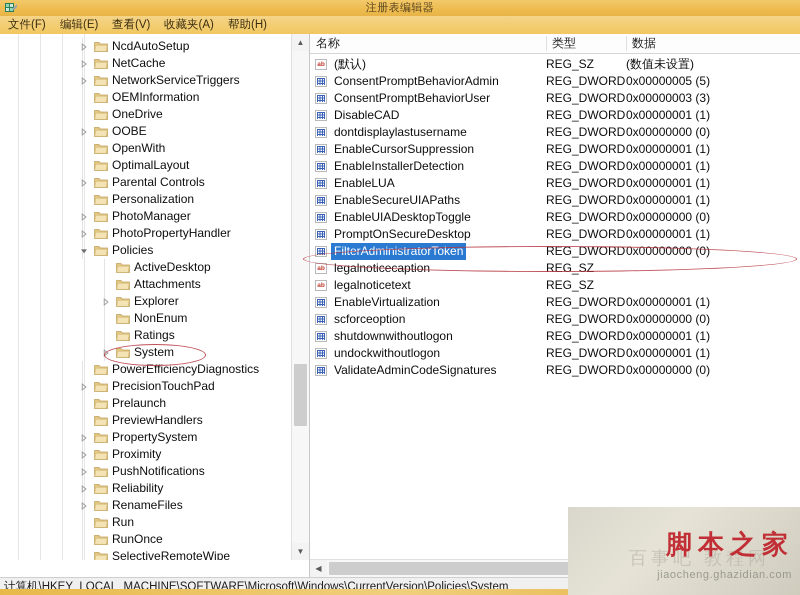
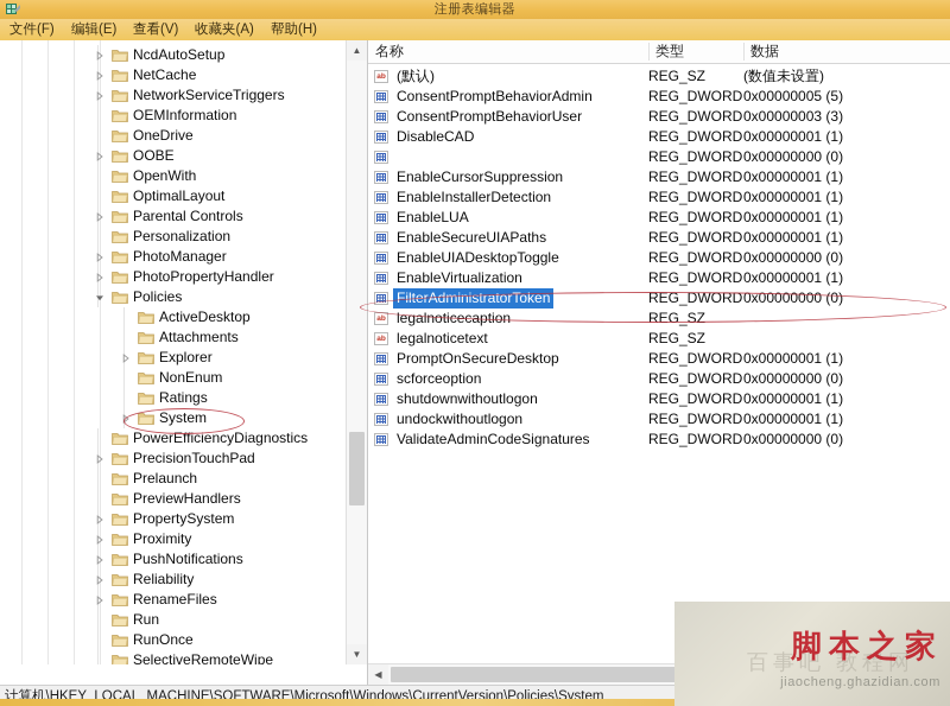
  注册表编辑器
  文件(F)
  编辑(E)
  查看(V)
  收藏夹(A)
  帮助(H)
  NcdAutoSetup
  NetCache
  NetworkServiceTriggers
  OEMInformation
  OneDrive
  OOBE
  OpenWith
  OptimalLayout
  Parental Controls
  Personalization
  PhotoManager
  PhotoPropertyHandler
  Policies
  ActiveDesktop
  Attachments
  Explorer
  NonEnum
  Ratings
  System
  PowerEfficiencyDiagnostics
  PrecisionTouchPad
  Prelaunch
  PreviewHandlers
  PropertySystem
  Proximity
  PushNotifications
  Reliability
  RenameFiles
  Run
  RunOnce
  SelectiveRemoteWipe
  ▲
  ▼
  名称
  类型
  数据
  (默认)
  REG_SZ
  (数值未设置)
  ConsentPromptBehaviorAdmin
  REG_DWORD
  0x00000005 (5)
  ConsentPromptBehaviorUser
  REG_DWORD
  0x00000003 (3)
  DisableCAD
  REG_DWORD
  0x00000001 (1)
- dontdisplaylastusername
  REG_DWORD
  0x00000000 (0)
  EnableCursorSuppression
  REG_DWORD
  0x00000001 (1)
  EnableInstallerDetection
  REG_DWORD
  0x00000001 (1)
  EnableLUA
  REG_DWORD
  0x00000001 (1)
  EnableSecureUIAPaths
  REG_DWORD
  0x00000001 (1)
  EnableUIADesktopToggle
  REG_DWORD
  0x00000000 (0)
- PromptOnSecureDesktop
+ EnableVirtualization
  REG_DWORD
  0x00000001 (1)
  FilterAdministratorToken
  REG_DWORD
  0x00000000 (0)
  legalnoticecaption
  REG_SZ
  legalnoticetext
  REG_SZ
- EnableVirtualization
+ PromptOnSecureDesktop
  REG_DWORD
  0x00000001 (1)
  scforceoption
  REG_DWORD
  0x00000000 (0)
  shutdownwithoutlogon
  REG_DWORD
  0x00000001 (1)
  undockwithoutlogon
  REG_DWORD
  0x00000001 (1)
  ValidateAdminCodeSignatures
  REG_DWORD
  0x00000000 (0)
  ◀
  计算机\HKEY_LOCAL_MACHINE\SOFTWARE\Microsoft\Windows\CurrentVersion\Policies\System
  百事吧 教程网
  脚本之家
  jiaocheng.ghazidian.com
